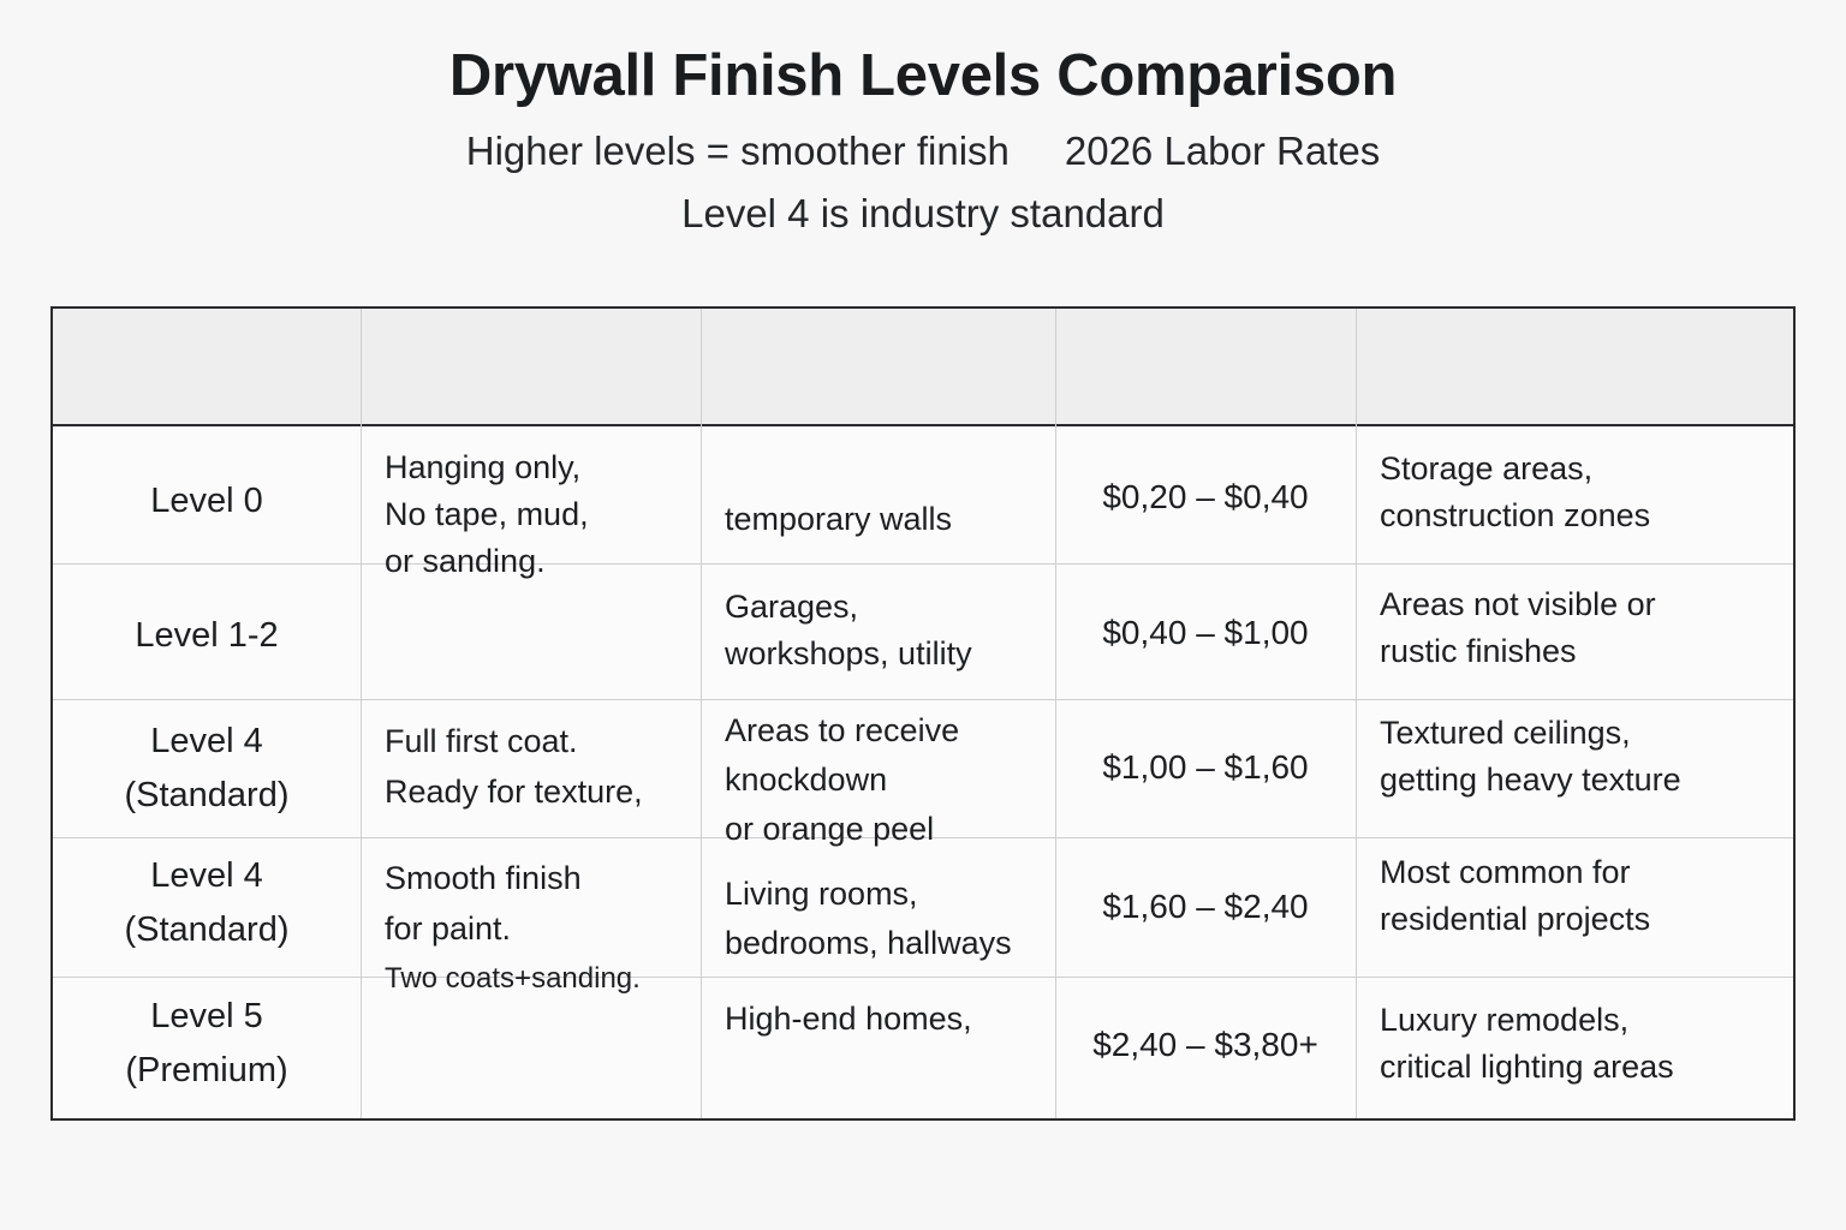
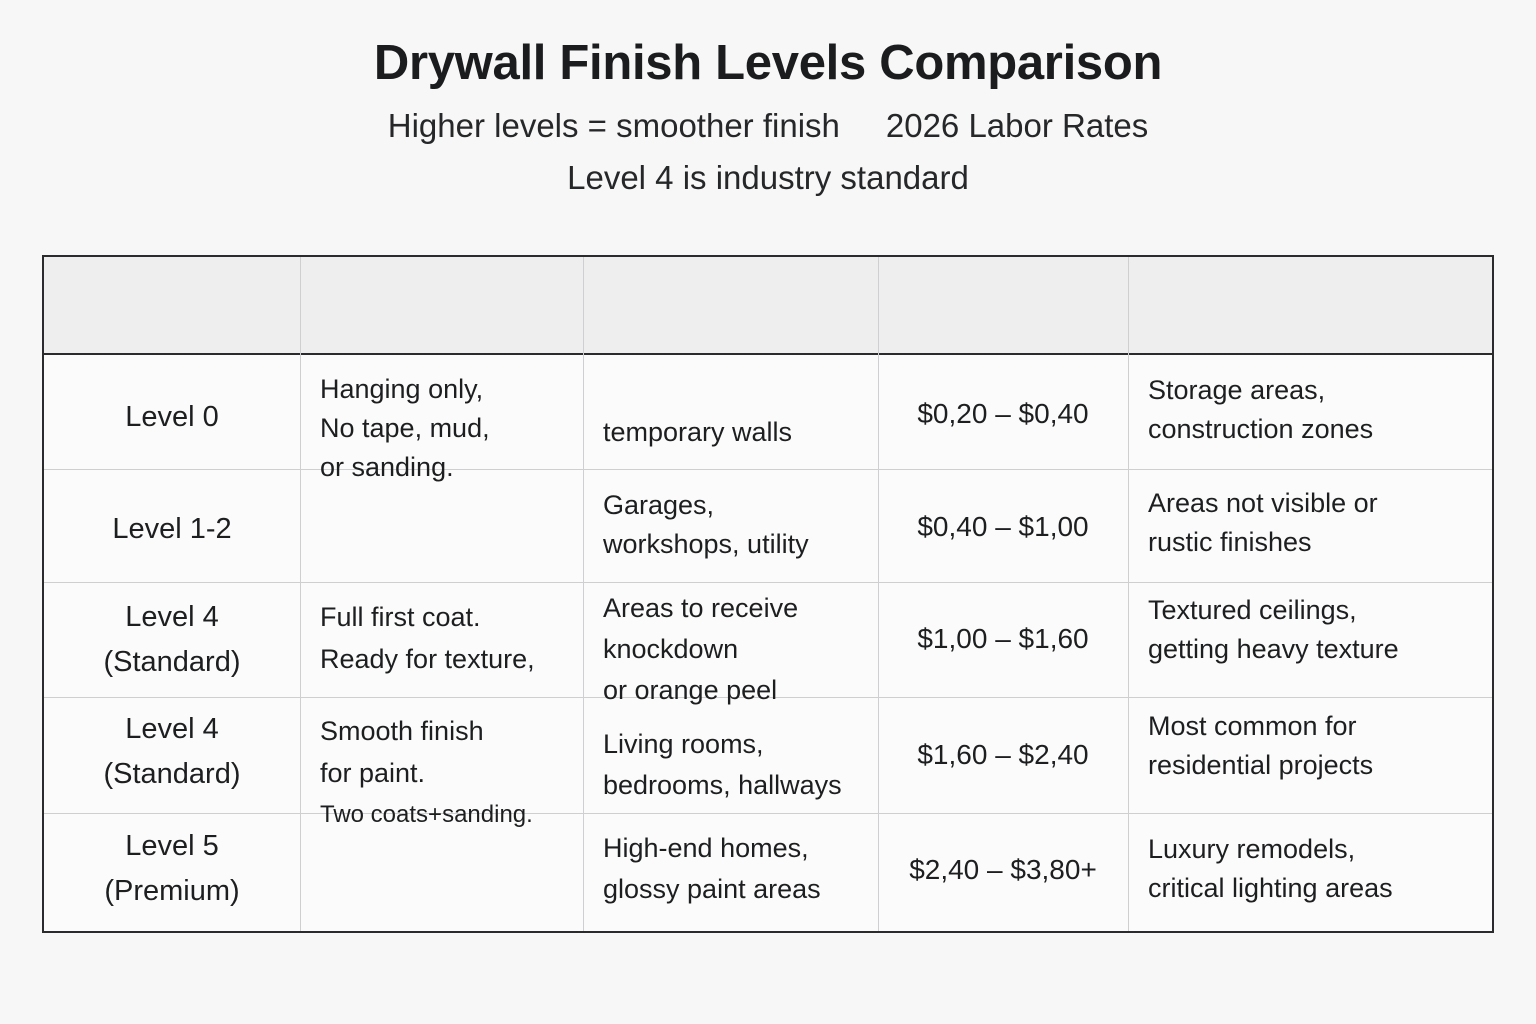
  Drywall Finish Levels Comparison
  Higher levels = smoother finish 2026 Labor Rates
  Level 4 is industry standard
  Level 0
  Hanging only,
  No tape, mud,
  or sanding.
  temporary walls
  $0,20 – $0,40
  Storage areas,
  construction zones
  Level 1-2
  Garages,
  workshops, utility
  $0,40 – $1,00
  Areas not visible or
  rustic finishes
  Level 4
  (Standard)
  Full first coat.
  Ready for texture,
  Areas to receive
  knockdown
  or orange peel
  $1,00 – $1,60
  Textured ceilings,
  getting heavy texture
  Level 4
  (Standard)
  Smooth finish
  for paint.
  Two coats+sanding.
  Living rooms,
  bedrooms, hallways
  $1,60 – $2,40
  Most common for
  residential projects
  Level 5
  (Premium)
  High-end homes,
+ glossy paint areas
  $2,40 – $3,80+
  Luxury remodels,
  critical lighting areas
